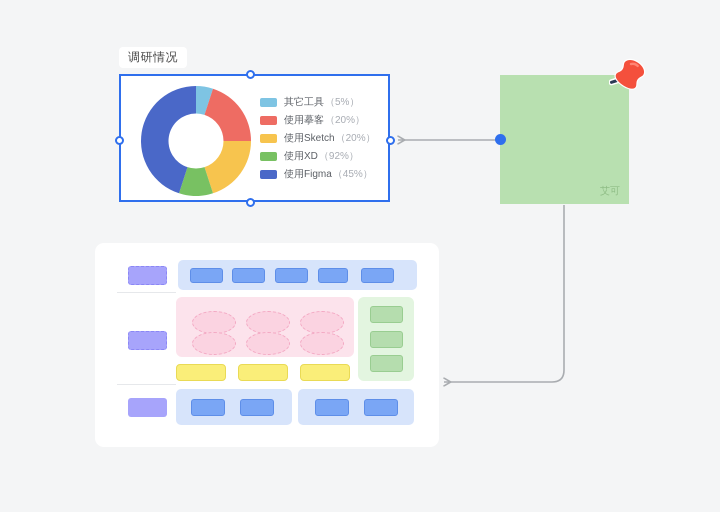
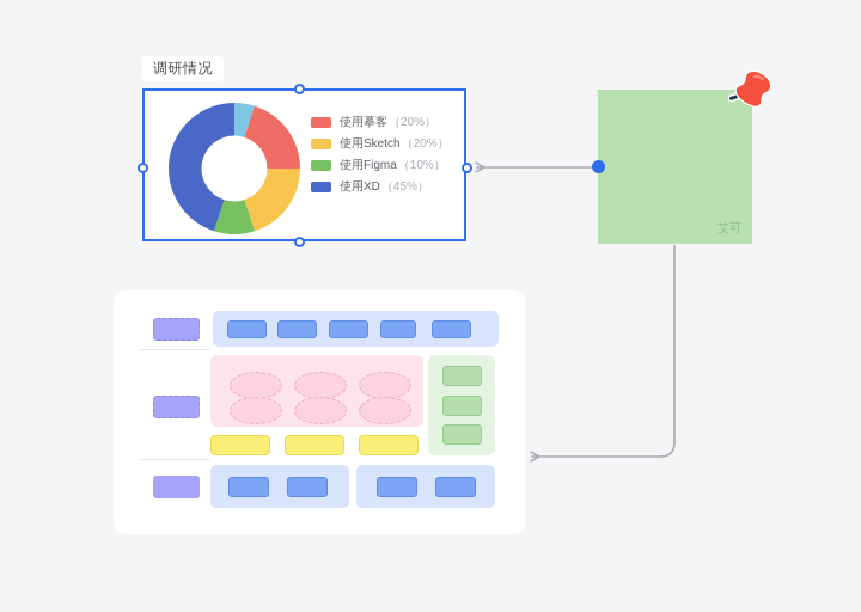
  调研情况
- 其它工具
- （5%）
  使用摹客
  （20%）
  使用Sketch
  （20%）
- 使用XD
+ 使用Figma
- （92%）
+ （10%）
- 使用Figma
+ 使用XD
  （45%）
  艾可
